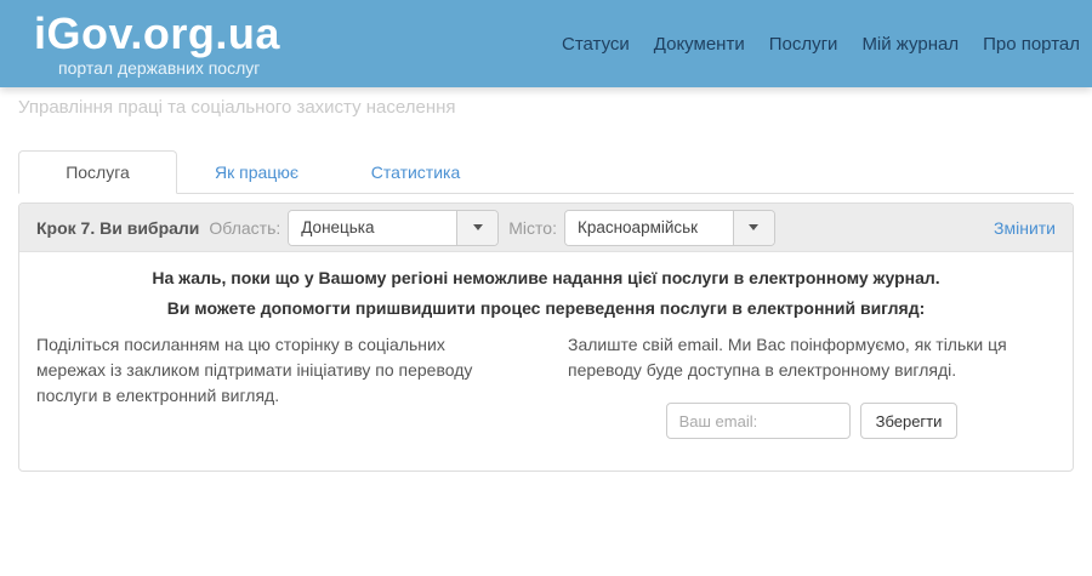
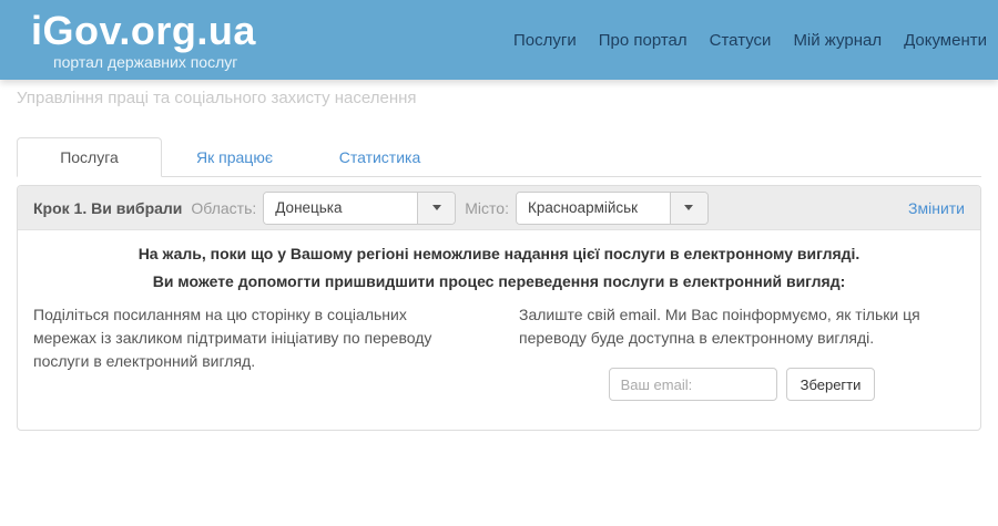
  iGov.org.ua
  портал державних послуг
- Статуси
+ Послуги
- Документи
+ Про портал
- Послуги
+ Статуси
  Мій журнал
- Про портал
+ Документи
  Управління праці та соціального захисту населення
  Послуга
  Як працює
  Статистика
- Крок 7. Ви вибрали
+ Крок 1. Ви вибрали
  Область:
  Донецька
  Місто:
  Красноармійськ
  Змінити
- На жаль, поки що у Вашому регіоні неможливе надання цієї послуги в електронному журнал.
+ На жаль, поки що у Вашому регіоні неможливе надання цієї послуги в електронному вигляді.
  Ви можете допомогти пришвидшити процес переведення послуги в електронний вигляд:
  Поділіться посиланням на цю сторінку в соціальних мережах із закликом підтримати ініціативу по переводу послуги в електронний вигляд.
  Залиште свій email. Ми Вас поінформуємо, як тільки ця переводу буде доступна в електронному вигляді.
  Ваш email:
  Зберегти
